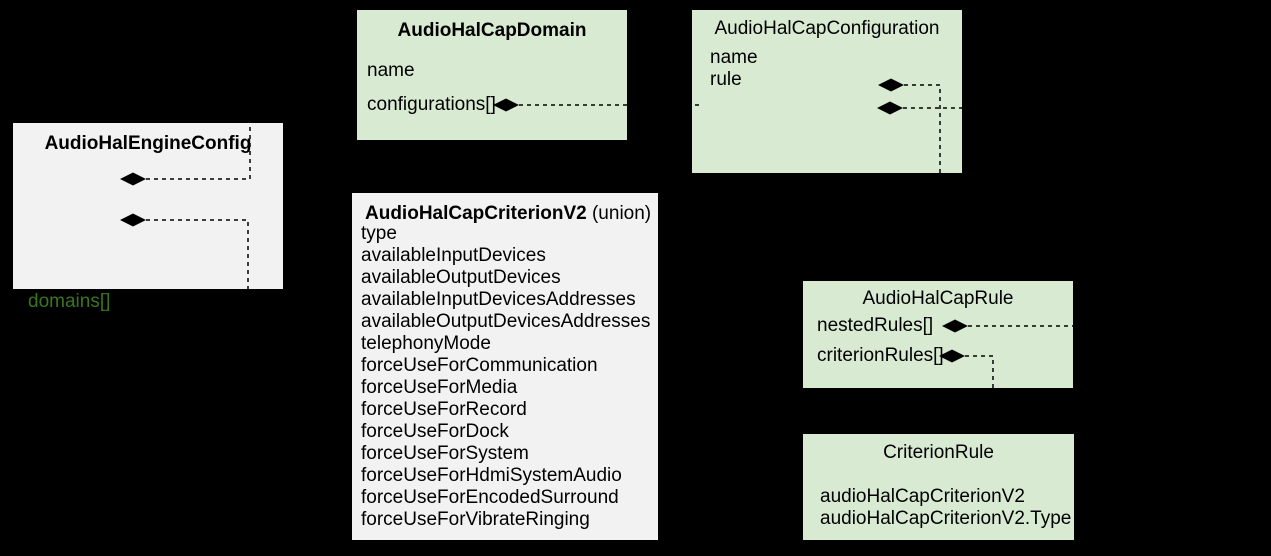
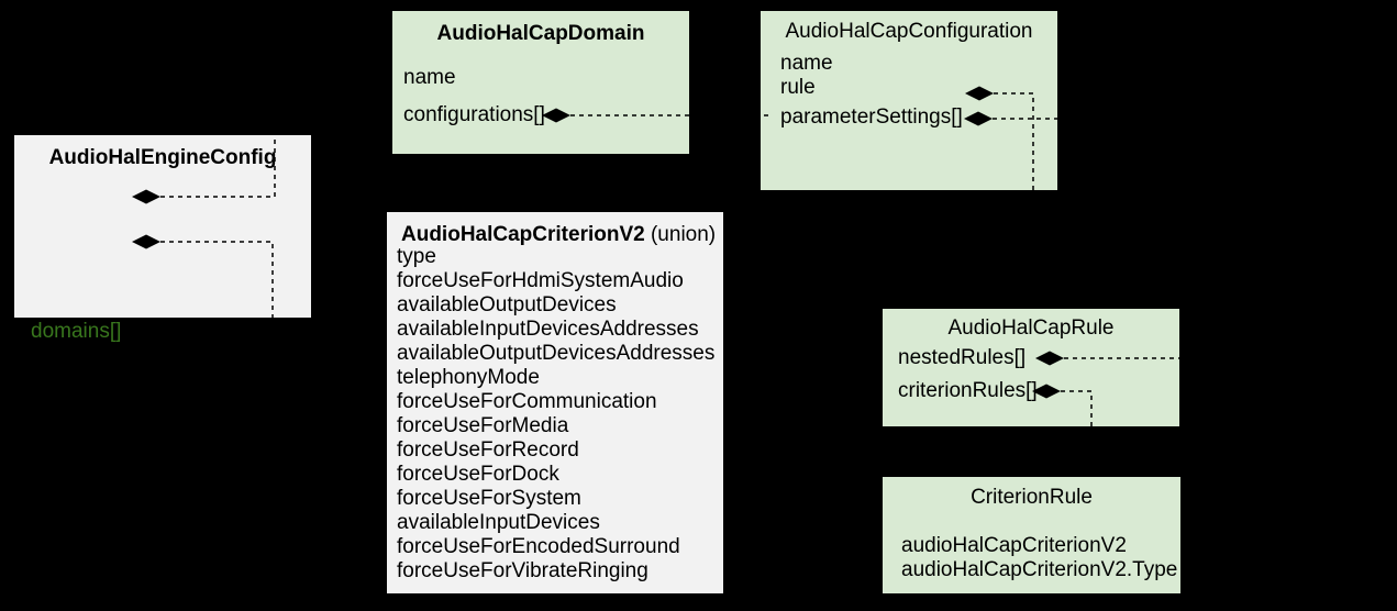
  AudioHalEngineConfig
  domains[]
  AudioHalCapDomain
  name
  configurations[]
  AudioHalCapConfiguration
  name
  rule
+ parameterSettings[]
  AudioHalCapCriterionV2 (union)
  type
- availableInputDevices
+ forceUseForHdmiSystemAudio
  availableOutputDevices
  availableInputDevicesAddresses
  availableOutputDevicesAddresses
  telephonyMode
  forceUseForCommunication
  forceUseForMedia
  forceUseForRecord
  forceUseForDock
  forceUseForSystem
- forceUseForHdmiSystemAudio
+ availableInputDevices
  forceUseForEncodedSurround
  forceUseForVibrateRinging
  AudioHalCapRule
  nestedRules[]
  criterionRules[
  CriterionRule
  audioHalCapCriterionV2
  audioHalCapCriterionV2.Type
